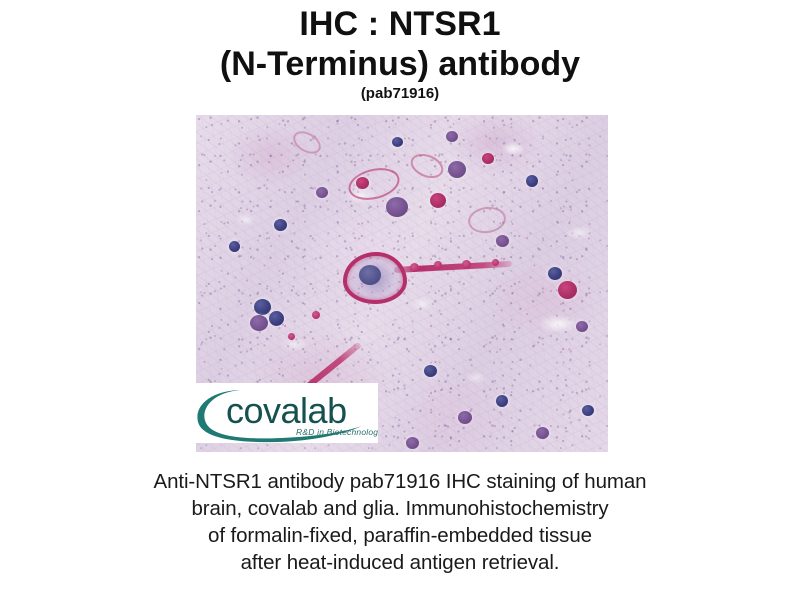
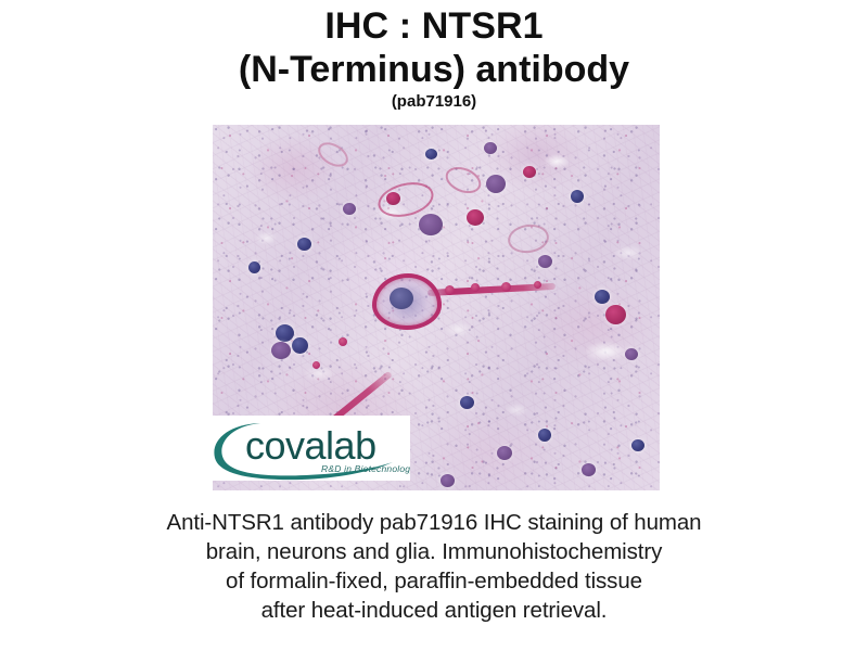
  IHC : NTSR1
  (N-Terminus) antibody
  (pab71916)
  covalab
  R&D in Biotechnolog
  Anti-NTSR1 antibody pab71916 IHC staining of human
- brain, covalab and glia. Immunohistochemistry
+ brain, neurons and glia. Immunohistochemistry
  of formalin-fixed, paraffin-embedded tissue
  after heat-induced antigen retrieval.
